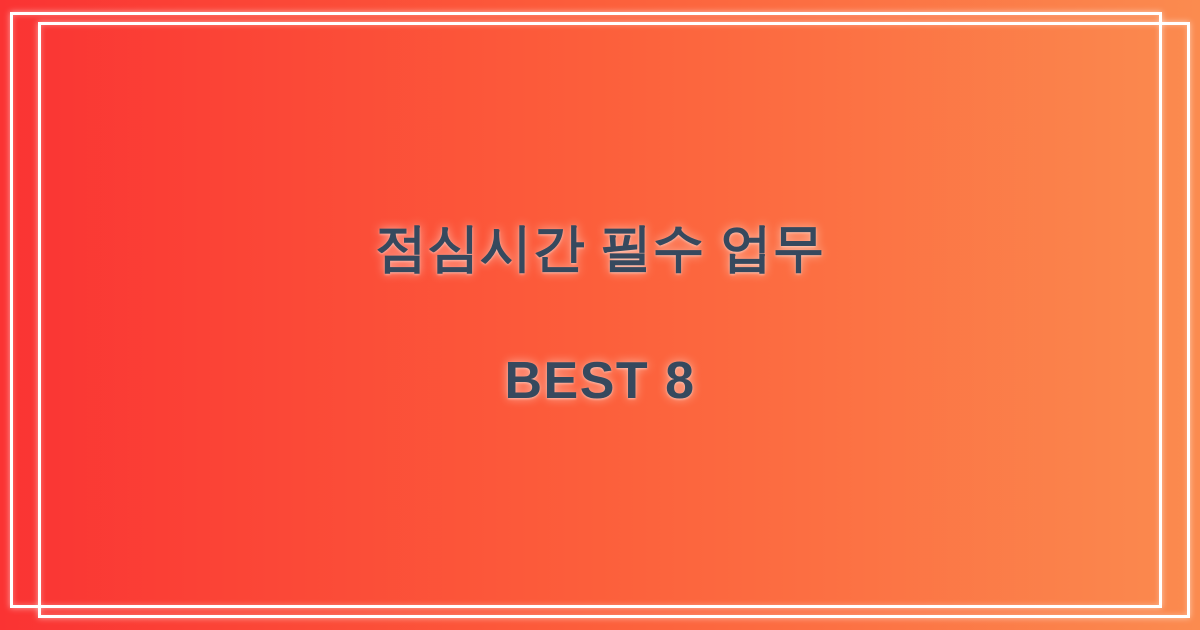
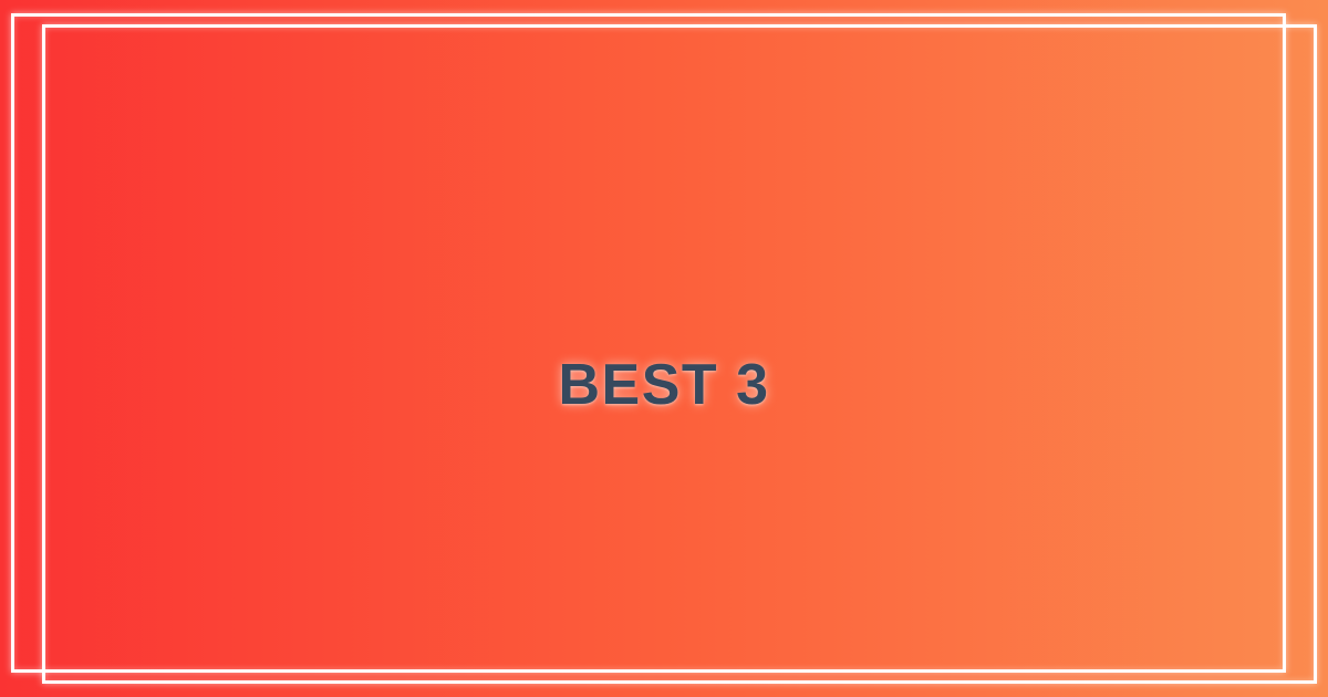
- 점심시간 필수 업무
- BEST 8
+ BEST 3
